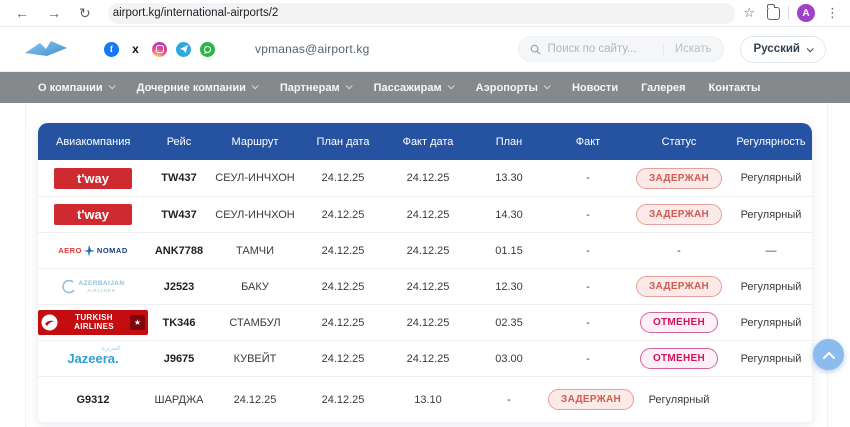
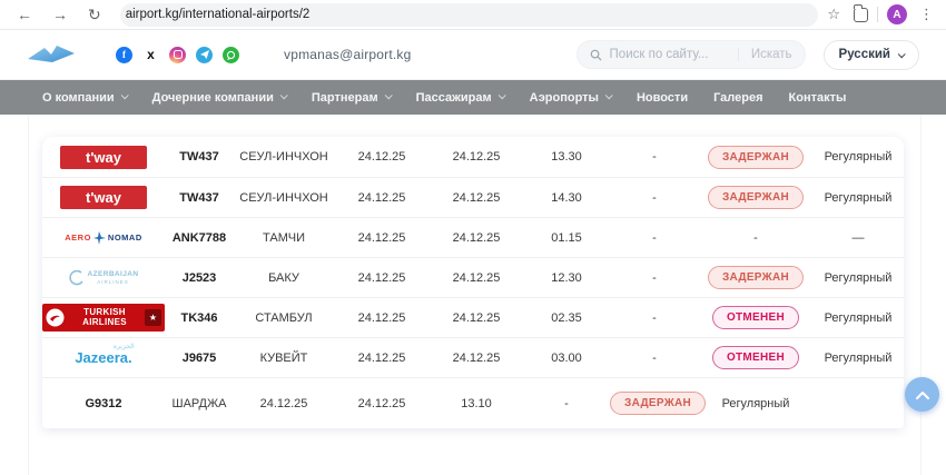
  ←
  →
  ↻
  airport.kg/international-airports/2
  ☆
  A
  ⋮
  f
  x
  vpmanas@airport.kg
  Поиск по сайту...
  Искать
  Русский
  О компании
  Дочерние компании
  Партнерам
  Пассажирам
  Аэропорты
  Новости
  Галерея
  Контакты
- Авиакомпания
- Рейс
- Маршрут
- План дата
- Факт дата
- План
- Факт
- Статус
- Регулярность
  t'way
  TW437
  СЕУЛ-ИНЧХОН
  24.12.25
  24.12.25
  13.30
  -
  ЗАДЕРЖАН
  Регулярный
  t'way
  TW437
  СЕУЛ-ИНЧХОН
  24.12.25
  24.12.25
  14.30
  -
  ЗАДЕРЖАН
  Регулярный
  AERO
  NOMAD
  ANK7788
  ТАМЧИ
  24.12.25
  24.12.25
  01.15
  -
  -
  —
  J2523
  БАКУ
  24.12.25
  24.12.25
  12.30
  -
  ЗАДЕРЖАН
  Регулярный
  TURKISH
  AIRLINES
  ★
  TK346
  СТАМБУЛ
  24.12.25
  24.12.25
  02.35
  -
  ОТМЕНЕН
  Регулярный
  Jazeera.
  J9675
  КУВЕЙТ
  24.12.25
  24.12.25
  03.00
  -
  ОТМЕНЕН
  Регулярный
  G9312
  ШАРДЖА
  24.12.25
  24.12.25
  13.10
  -
  ЗАДЕРЖАН
  Регулярный
